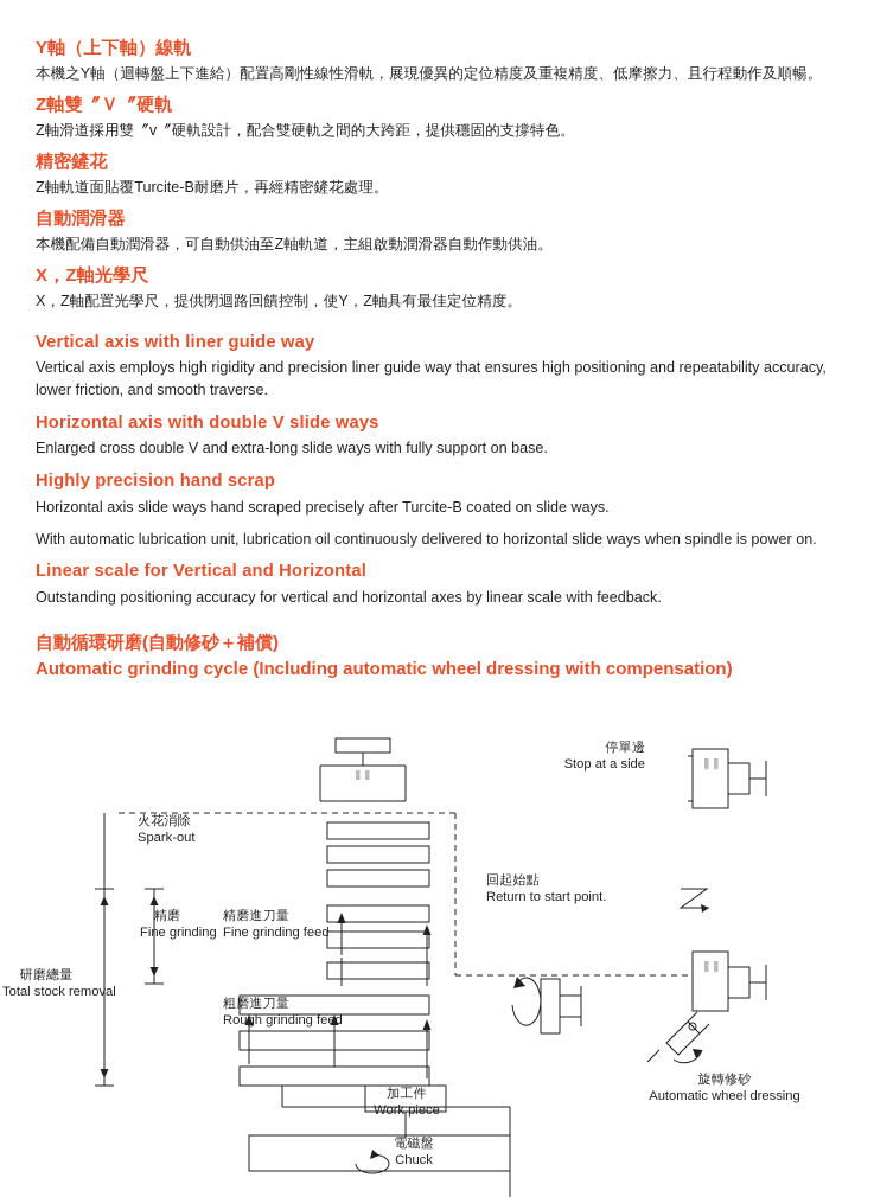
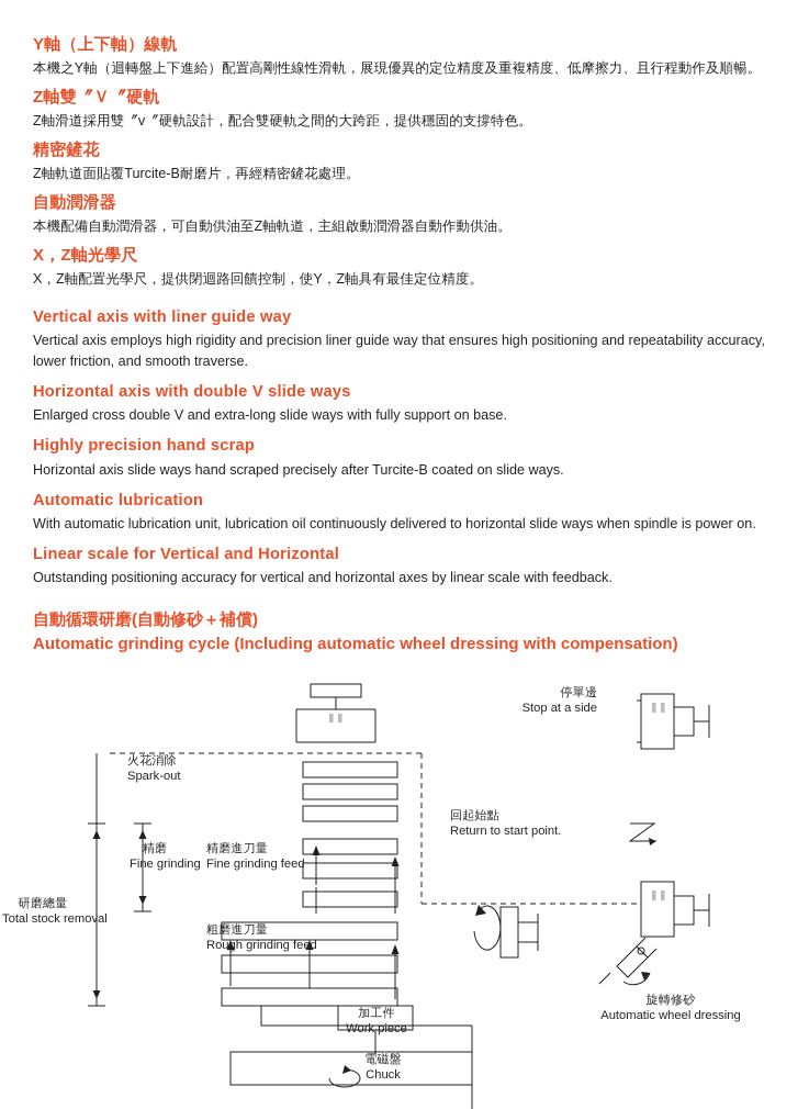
  Y軸（上下軸）線軌
  本機之Y軸（迴轉盤上下進給）配置高剛性線性滑軌，展現優異的定位精度及重複精度、低摩擦力、且行程動作及順暢。
  Z軸雙〞Ｖ〞硬軌
  Z軸滑道採用雙〞v〞硬軌設計，配合雙硬軌之間的大跨距，提供穩固的支撐特色。
  精密鏟花
  Z軸軌道面貼覆Turcite-B耐磨片，再經精密鏟花處理。
  自動潤滑器
  本機配備自動潤滑器，可自動供油至Z軸軌道，主組啟動潤滑器自動作動供油。
  X，Z軸光學尺
  X，Z軸配置光學尺，提供閉迴路回饋控制，使Y，Z軸具有最佳定位精度。
  Vertical axis with liner guide way
  Vertical axis employs high rigidity and precision liner guide way that ensures high positioning and repeatability accuracy, lower friction, and smooth traverse.
  Horizontal axis with double V slide ways
  Enlarged cross double V and extra-long slide ways with fully support on base.
  Highly precision hand scrap
  Horizontal axis slide ways hand scraped precisely after Turcite-B coated on slide ways.
+ Automatic lubrication
  With automatic lubrication unit, lubrication oil continuously delivered to horizontal slide ways when spindle is power on.
  Linear scale for Vertical and Horizontal
  Outstanding positioning accuracy for vertical and horizontal axes by linear scale with feedback.
  自動循環研磨(自動修砂＋補償)
  Automatic grinding cycle (Including automatic wheel dressing with compensation)
  停單邊
  Stop at a side
  火花消除
  Spark-out
  回起始點
  Return to start point.
  精磨
  Fine grinding
  精磨進刀量
  Fine grinding feed
  粗磨進刀量
  Rough grinding feed
  研磨總量
  Total stock removal
  加工件
  Work piece
  電磁盤
  Chuck
  旋轉修砂
  Automatic wheel dressing
